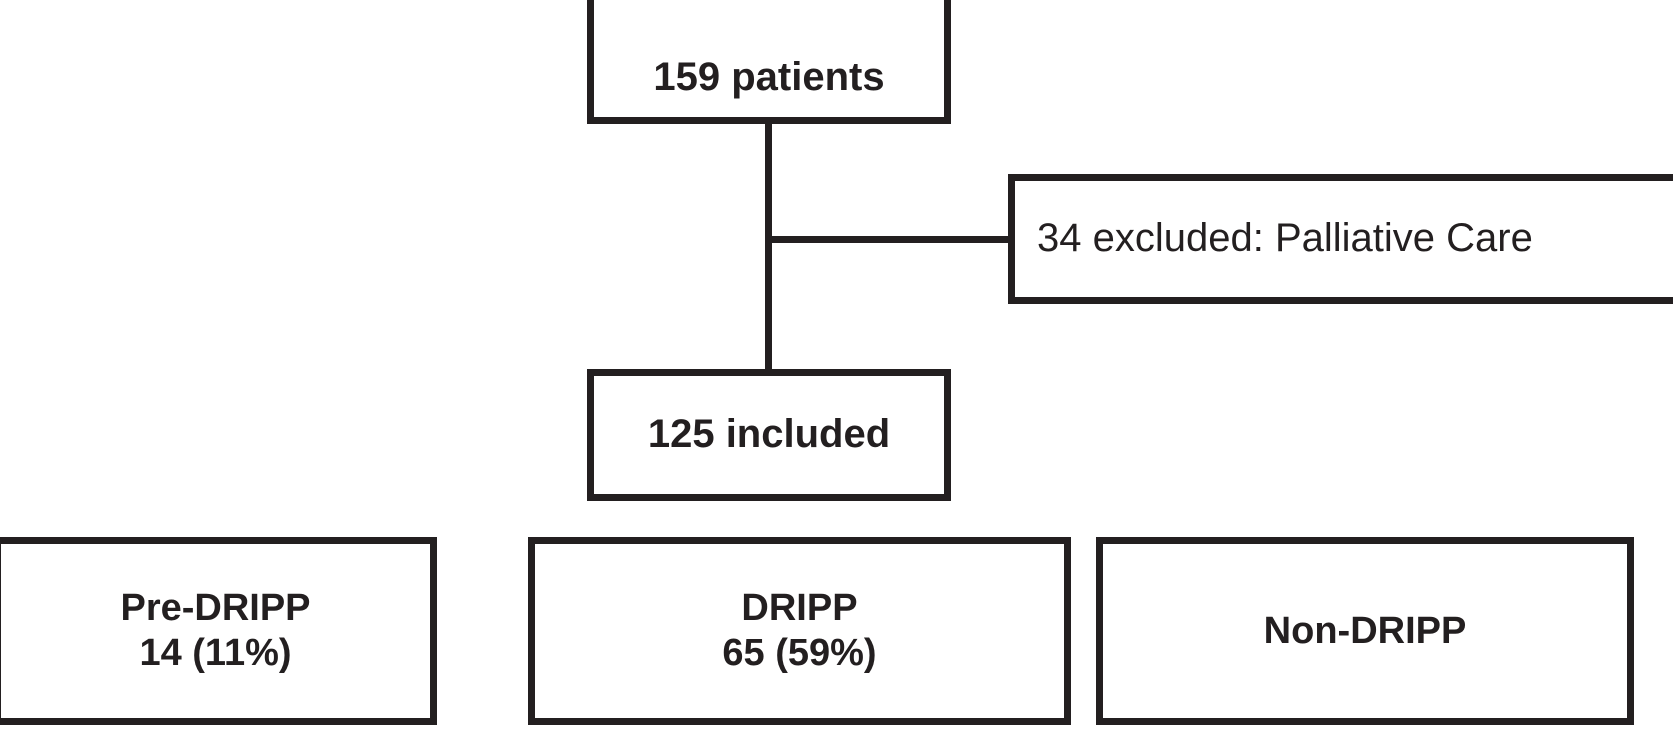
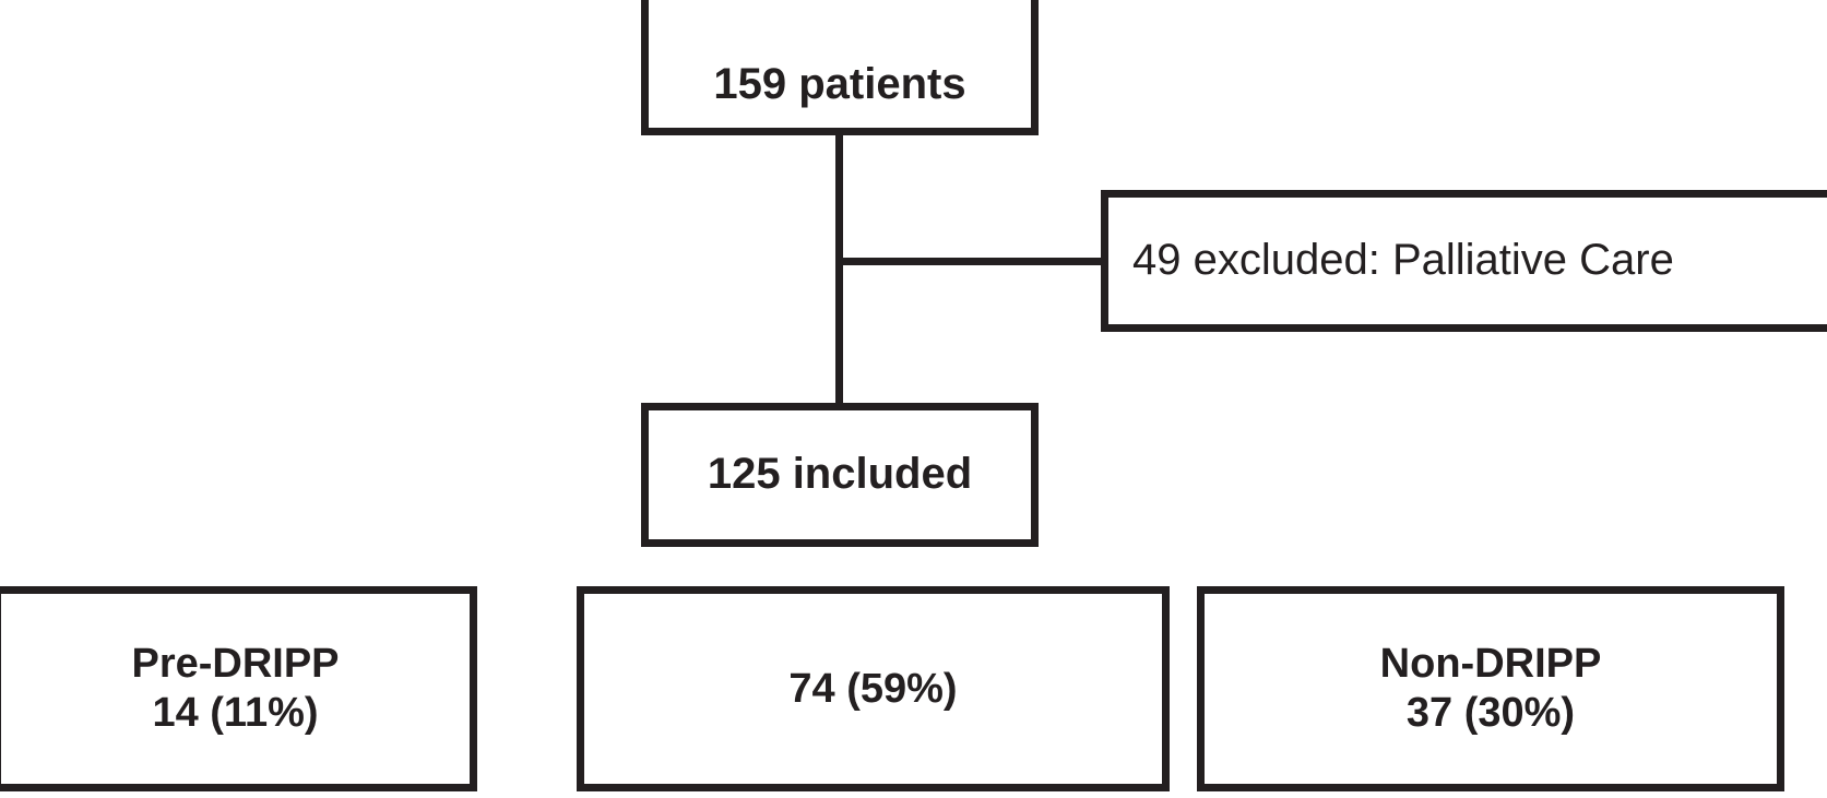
  159 patients
- 34 excluded: Palliative Care
+ 49 excluded: Palliative Care
  125 included
  Pre-DRIPP
  14 (11%)
- DRIPP
- 65 (59%)
+ 74 (59%)
  Non-DRIPP
+ 37 (30%)
